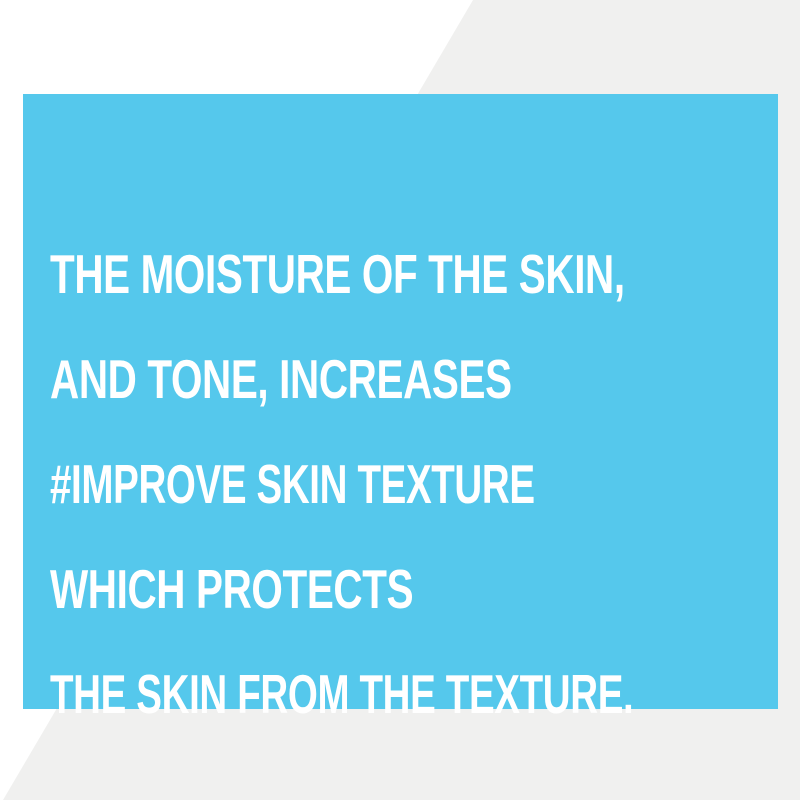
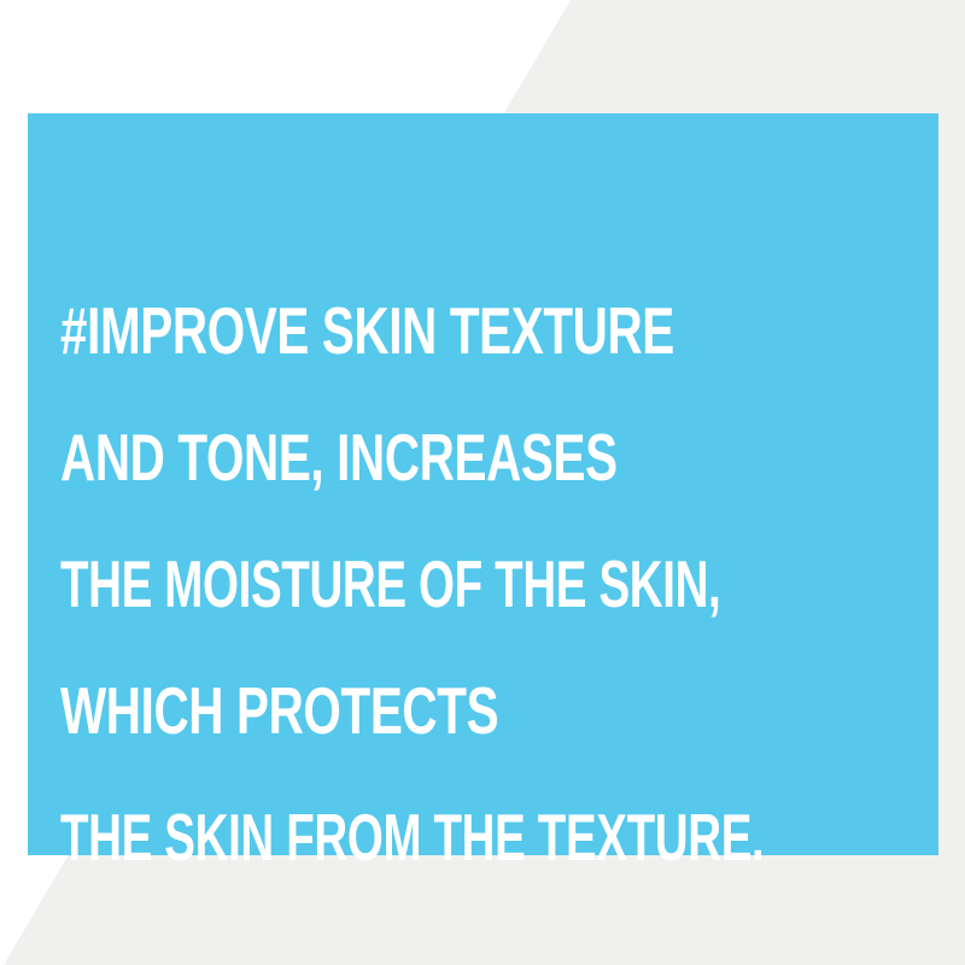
- THE MOISTURE OF THE SKIN,
+ #IMPROVE SKIN TEXTURE
  AND TONE, INCREASES
- #IMPROVE SKIN TEXTURE
+ THE MOISTURE OF THE SKIN,
  WHICH PROTECTS
  THE SKIN FROM THE TEXTURE.
